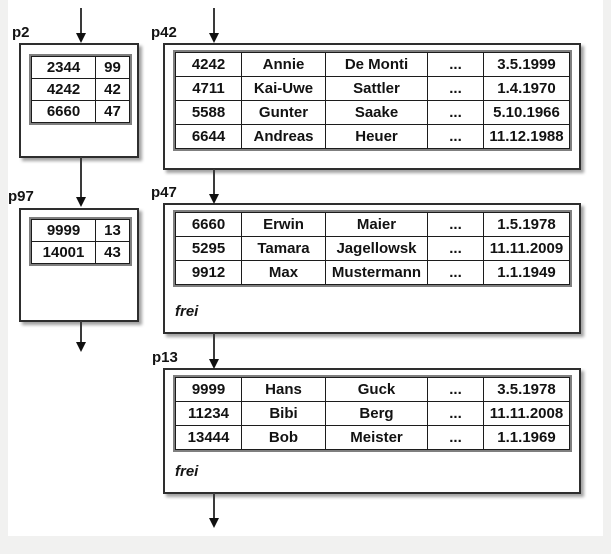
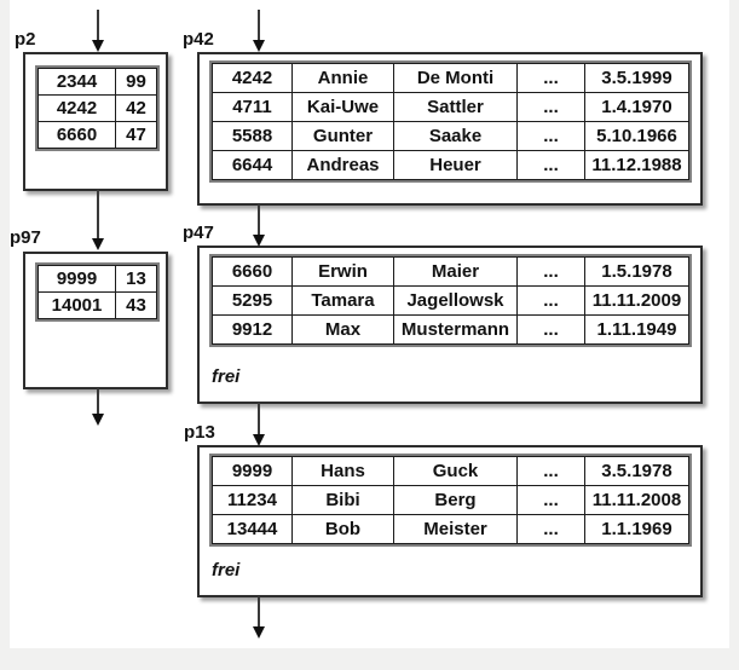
  p2
  p42
  p97
  p47
  p13
  2344	99
  4242	42
  6660	47
  4242	Annie	De Monti	...	3.5.1999
  4711	Kai-Uwe	Sattler	...	1.4.1970
  5588	Gunter	Saake	...	5.10.1966
  6644	Andreas	Heuer	...	11.12.1988
  9999	13
  14001	43
  6660	Erwin	Maier	...	1.5.1978
  5295	Tamara	Jagellowsk	...	11.11.2009
- 9912	Max	Mustermann	...	1.1.1949
+ 9912	Max	Mustermann	...	1.11.1949
  frei
  9999	Hans	Guck	...	3.5.1978
  11234	Bibi	Berg	...	11.11.2008
  13444	Bob	Meister	...	1.1.1969
  frei
